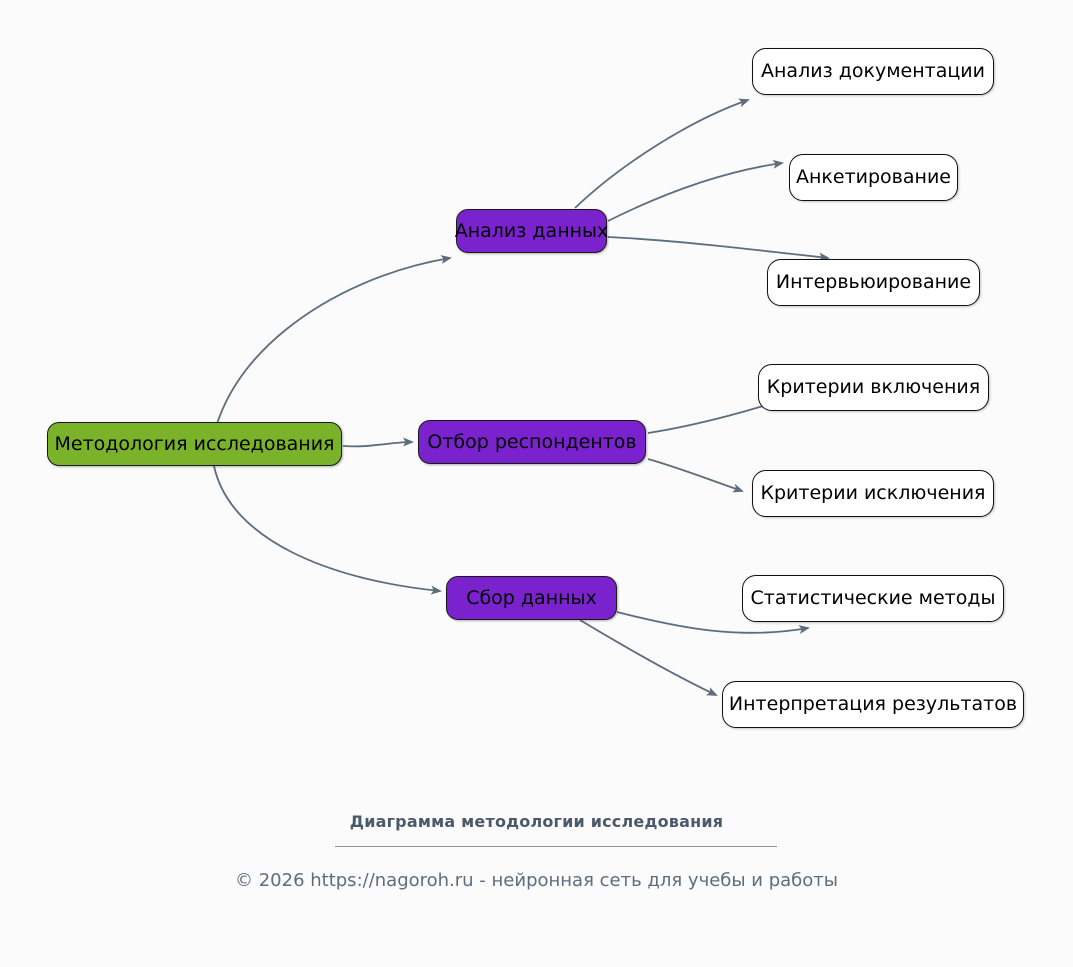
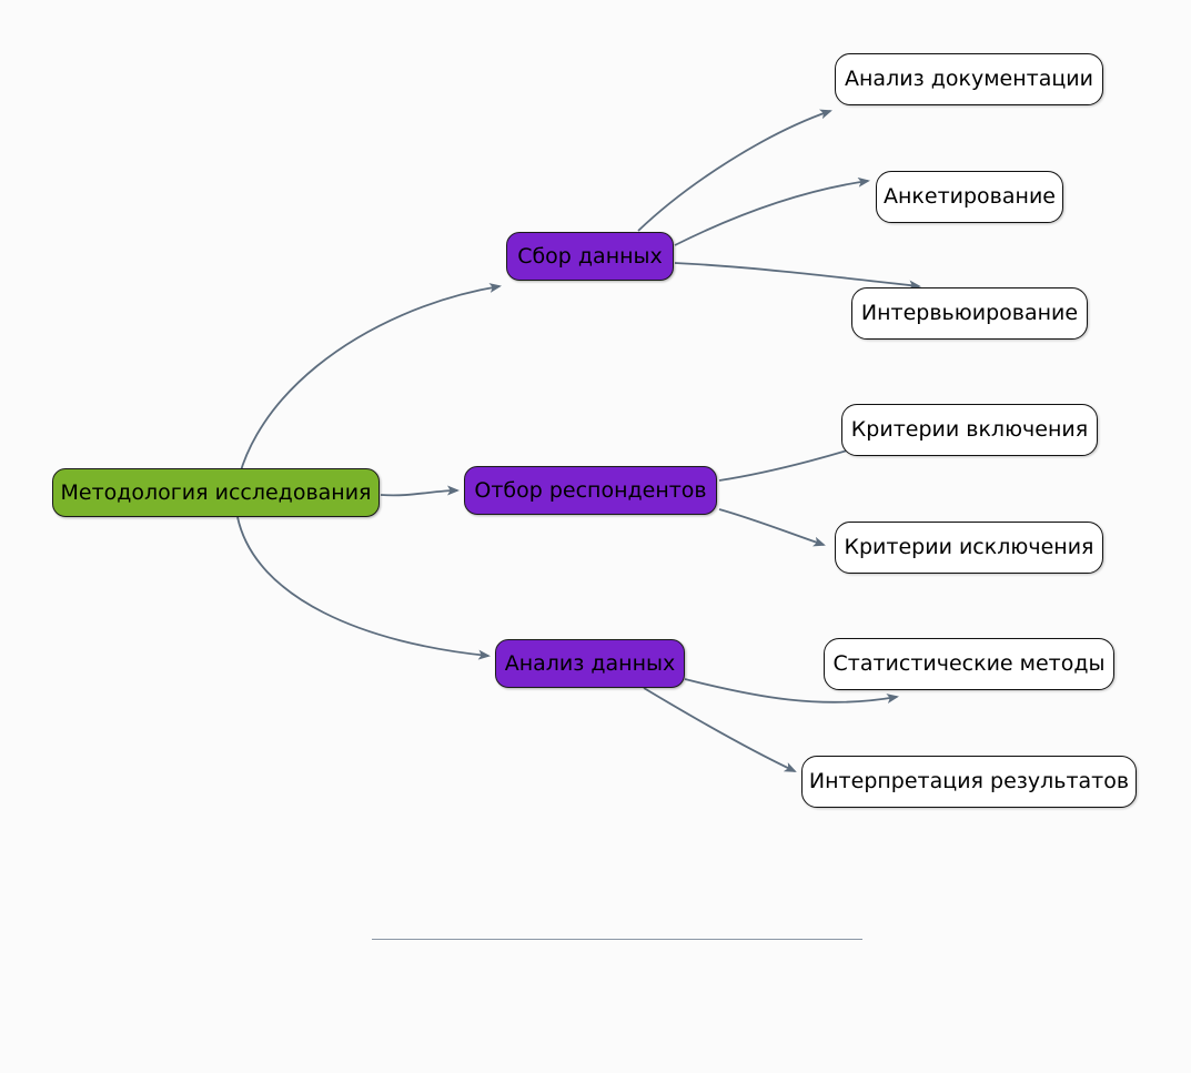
  Методология исследования
- Анализ данных
+ Сбор данных
  Анализ документации
  Анкетирование
  Интервьюирование
  Отбор респондентов
  Критерии включения
  Критерии исключения
- Сбор данных
+ Анализ данных
  Статистические методы
  Интерпретация результатов
- Диаграмма методологии исследования
- © 2026 https://nagoroh.ru - нейронная сеть для учебы и работы
